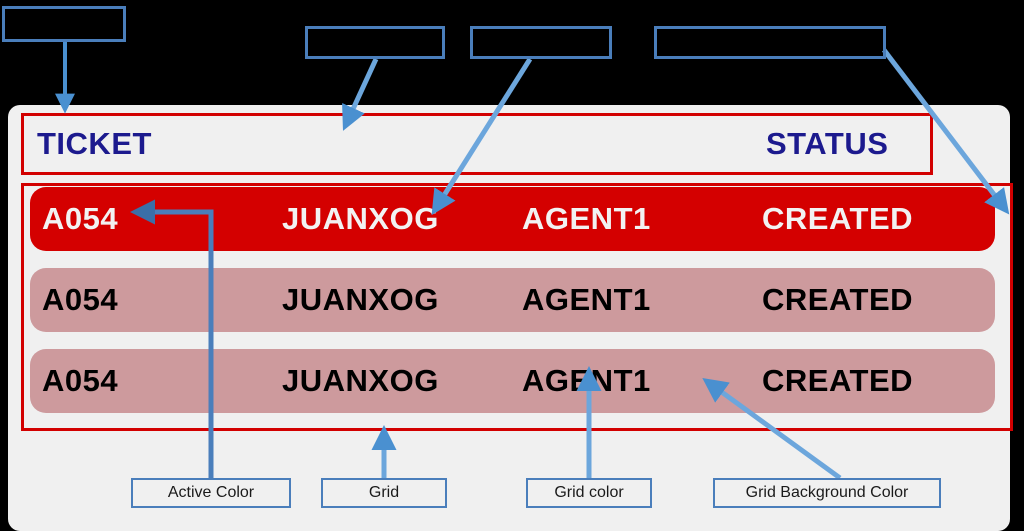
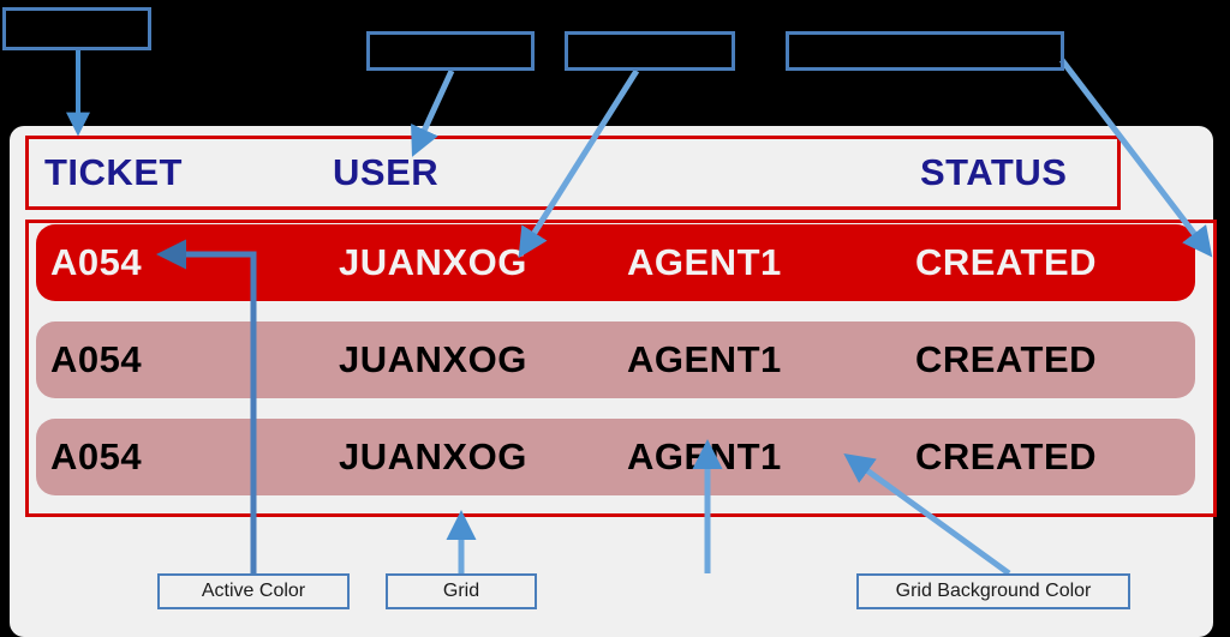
  TICKET
+ USER
  STATUS
  A054
  JUANXOG
  AGENT1
  CREATED
  A054
  JUANXOG
  AGENT1
  CREATED
  A054
  JUANXOG
  AGENT1
  CREATED
  Active Color
  Grid
- Grid color
  Grid Background Color
